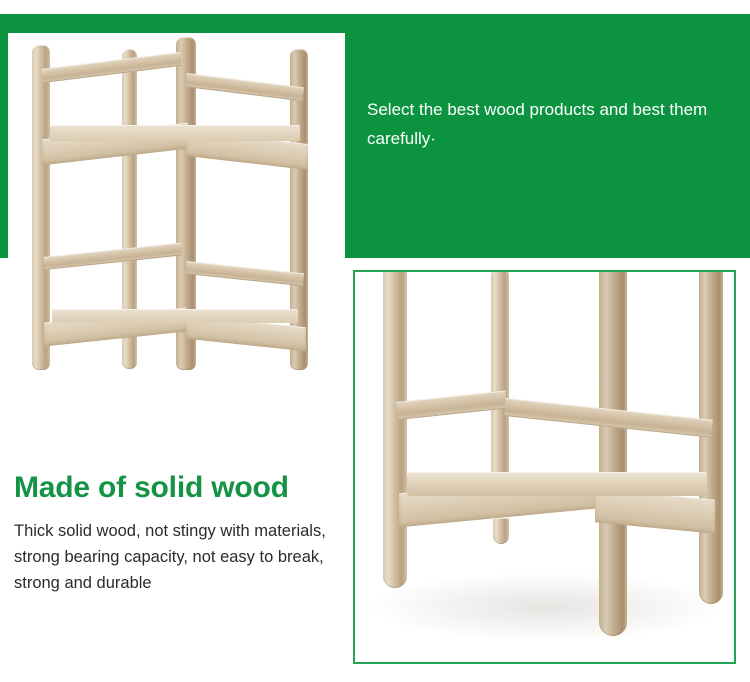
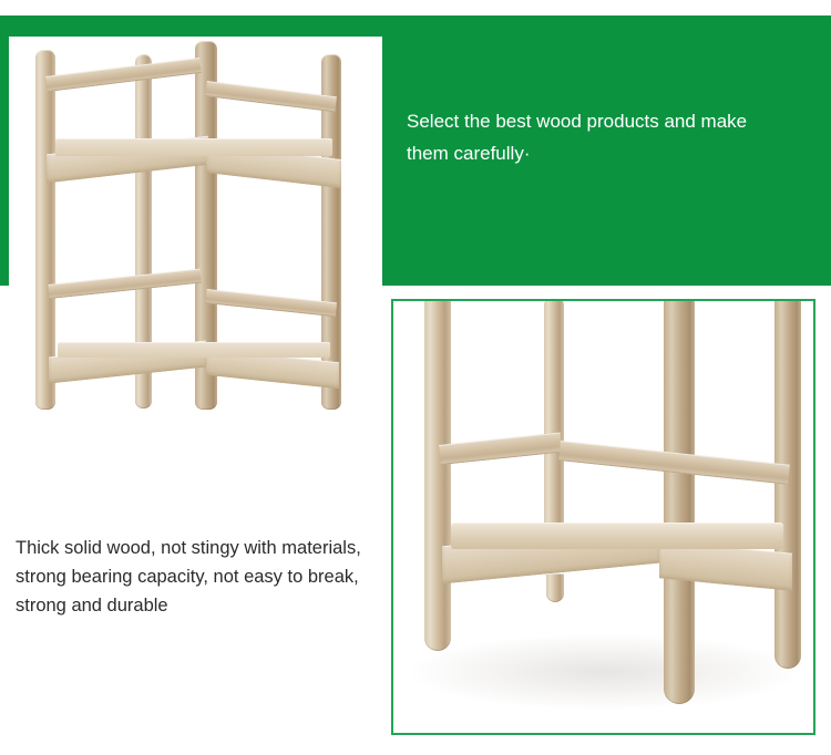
- Select the best wood products and best them carefully·
+ Select the best wood products and make them carefully·
- Made of solid wood
  Thick solid wood, not stingy with materials, strong bearing capacity, not easy to break, strong and durable
